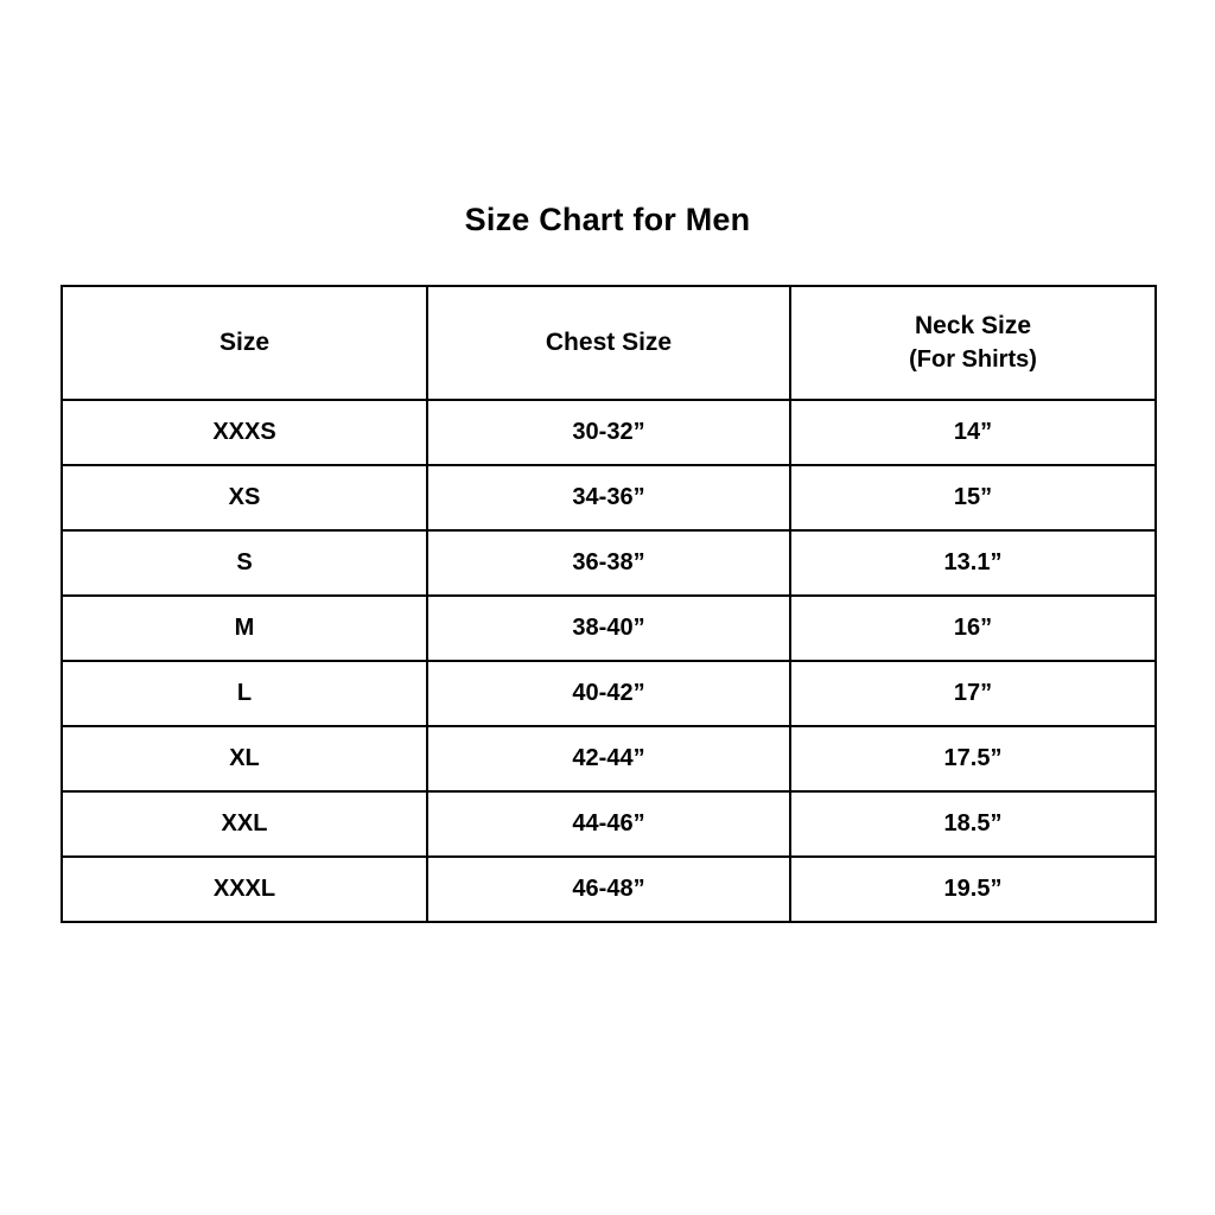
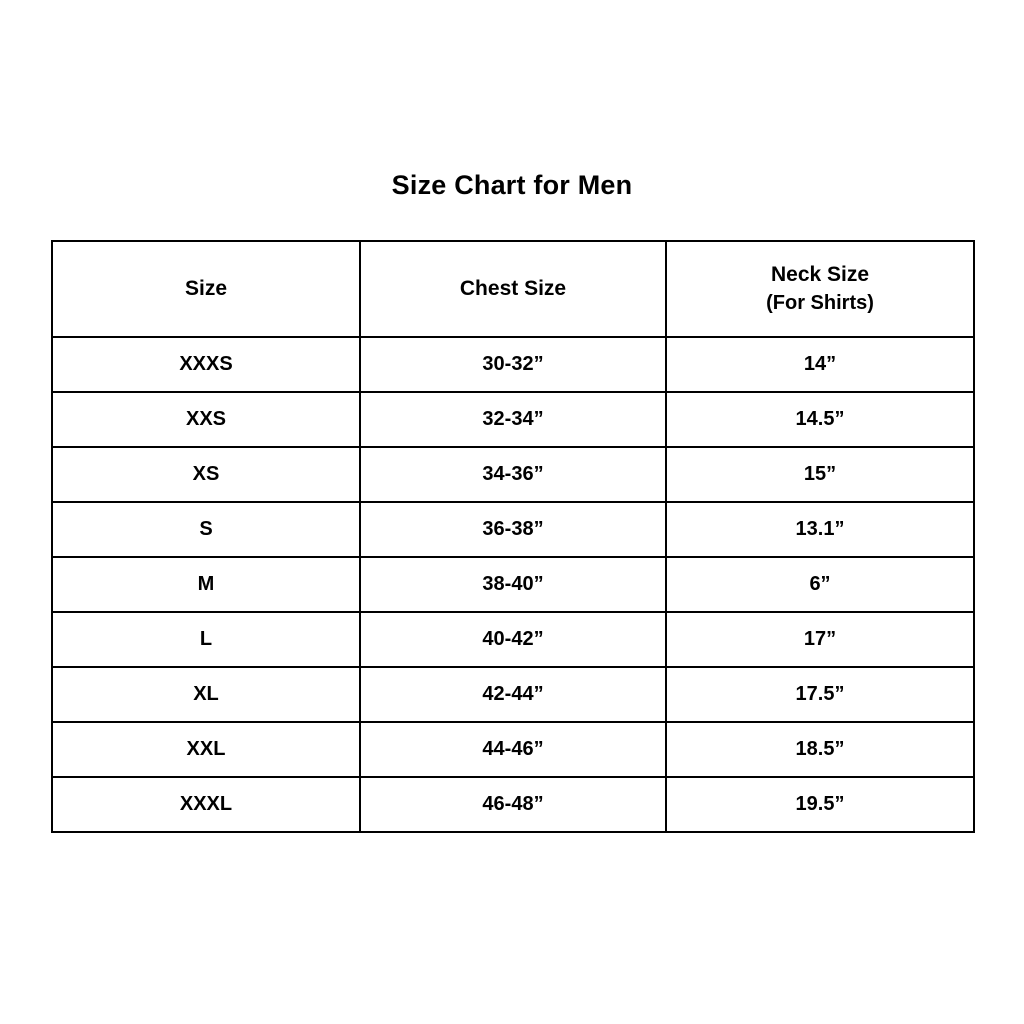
  Size Chart for Men
  Size	Chest Size	Neck Size (For Shirts)
  XXXS	30-32”	14”
+ XXS	32-34”	14.5”
  XS	34-36”	15”
  S	36-38”	13.1”
- M	38-40”	16”
+ M	38-40”	6”
  L	40-42”	17”
  XL	42-44”	17.5”
  XXL	44-46”	18.5”
  XXXL	46-48”	19.5”
